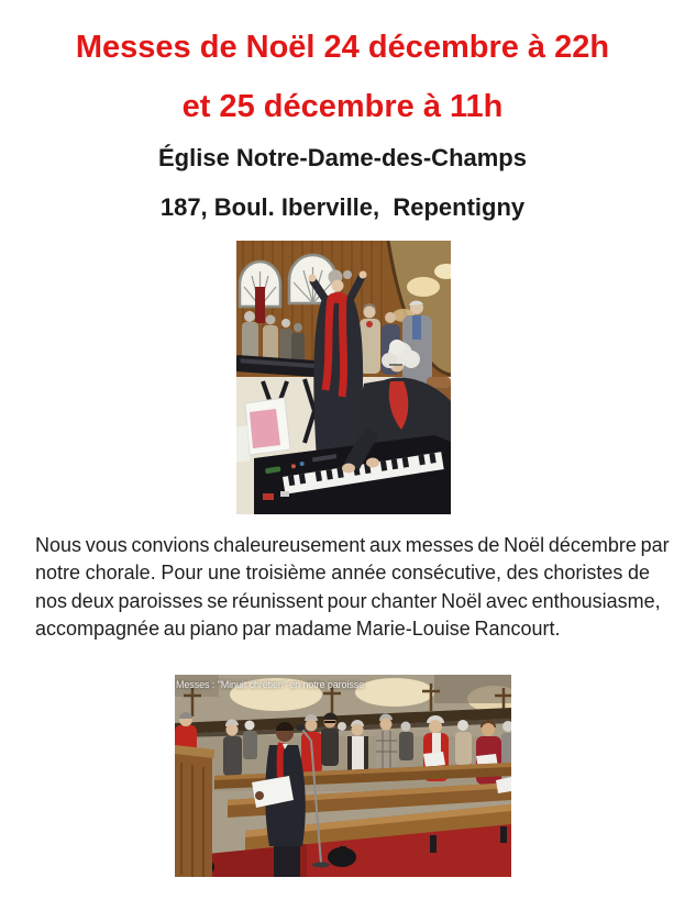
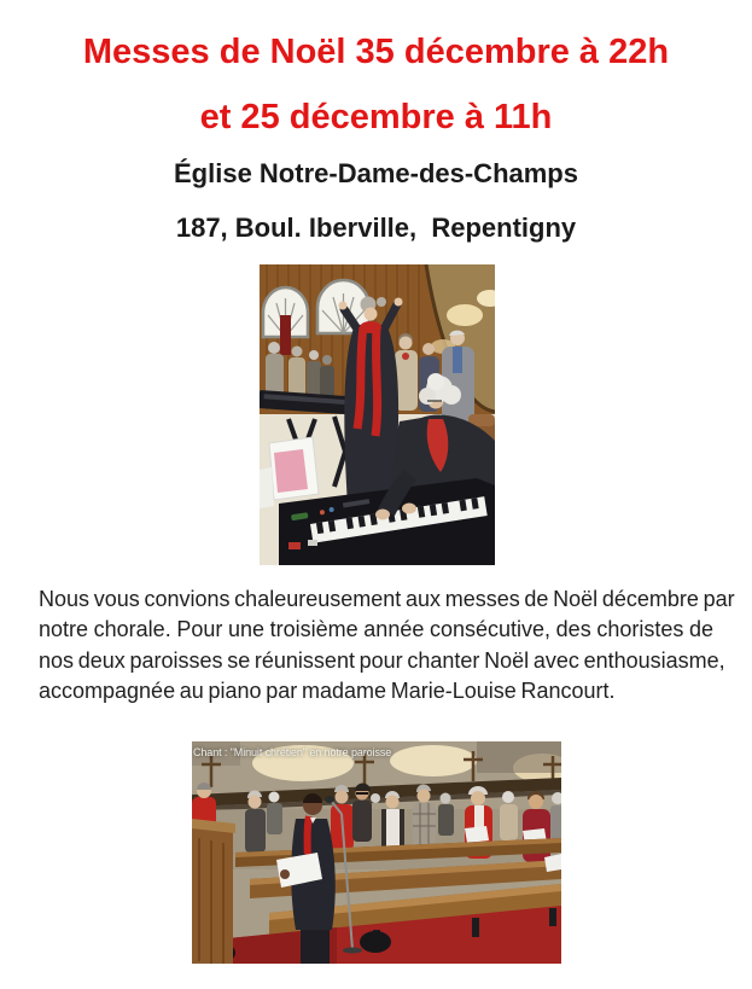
- Messes de Noël 24 décembre à 22h
+ Messes de Noël 35 décembre à 22h
  et 25 décembre à 11h
  Église Notre-Dame-des-Champs
  187, Boul. Iberville, Repentigny
  Nous vous convions chaleureusement aux messes de Noël décembre par
  notre chorale. Pour une troisième année consécutive, des choristes de
  nos deux paroisses se réunissent pour chanter Noël avec enthousiasme,
  accompagnée au piano par madame Marie-Louise Rancourt.
- Messes : "Minuit chrétien" en notre paroisse
+ Chant : "Minuit chrétien" en notre paroisse
